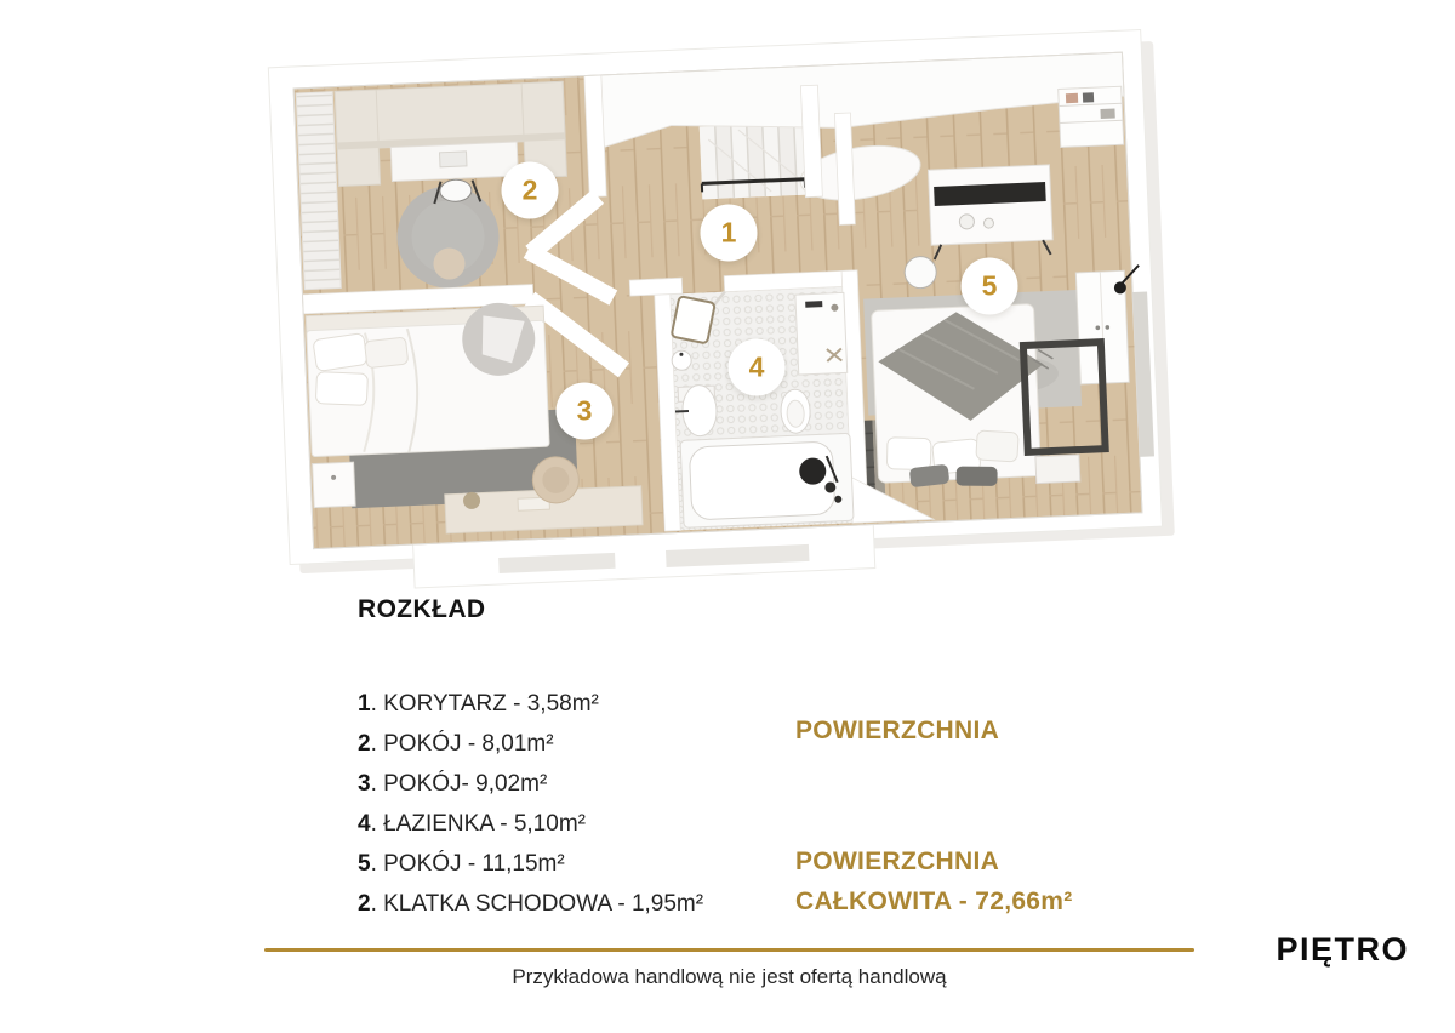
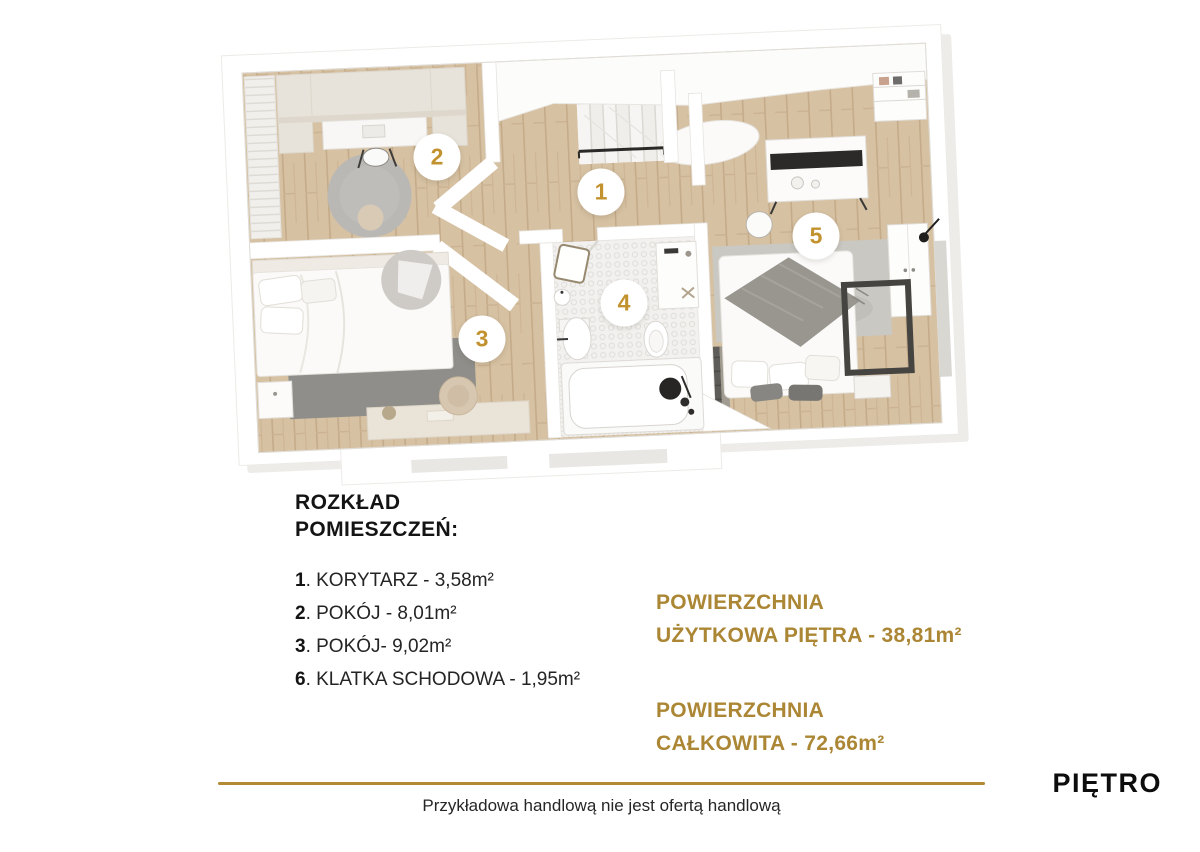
  1
  2
  3
  4
  5
  ROZKŁAD
+ POMIESZCZEŃ:
  1. KORYTARZ - 3,58m²
  2. POKÓJ - 8,01m²
  3. POKÓJ- 9,02m²
- 4. ŁAZIENKA - 5,10m²
- 5. POKÓJ - 11,15m²
- 2. KLATKA SCHODOWA - 1,95m²
+ 6. KLATKA SCHODOWA - 1,95m²
  POWIERZCHNIA
+ UŻYTKOWA PIĘTRA - 38,81m²
  POWIERZCHNIA
  CAŁKOWITA - 72,66m²
  Przykładowa handlową nie jest ofertą handlową
  PIĘTRO
